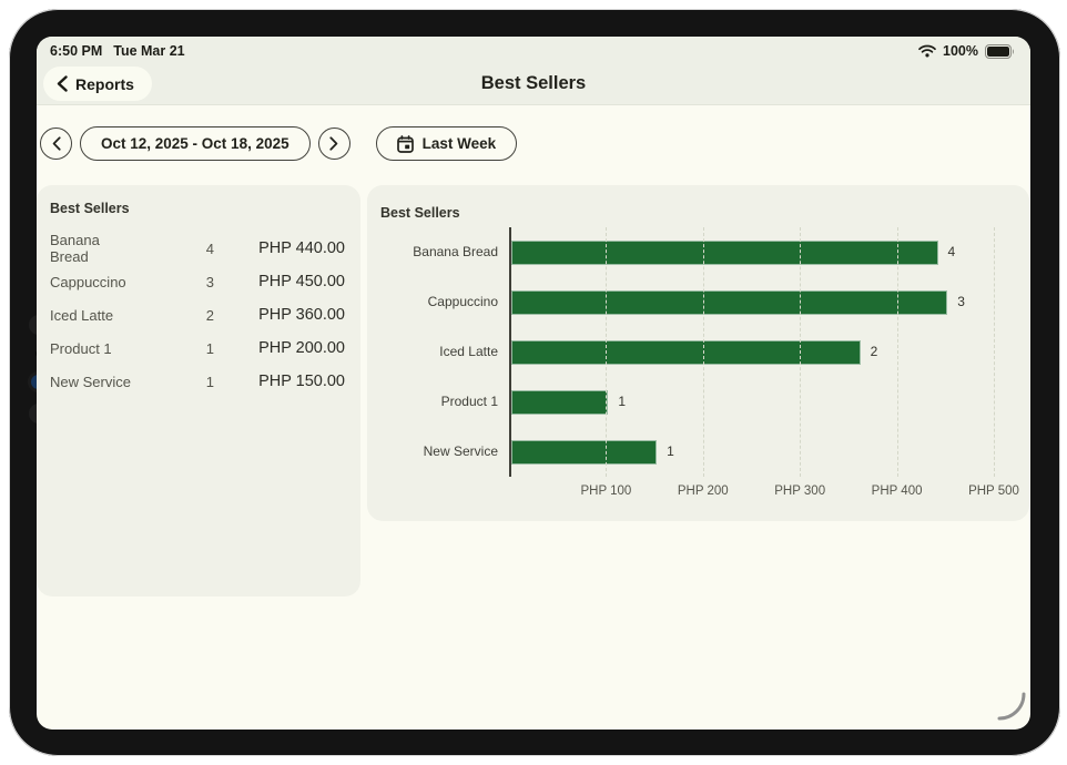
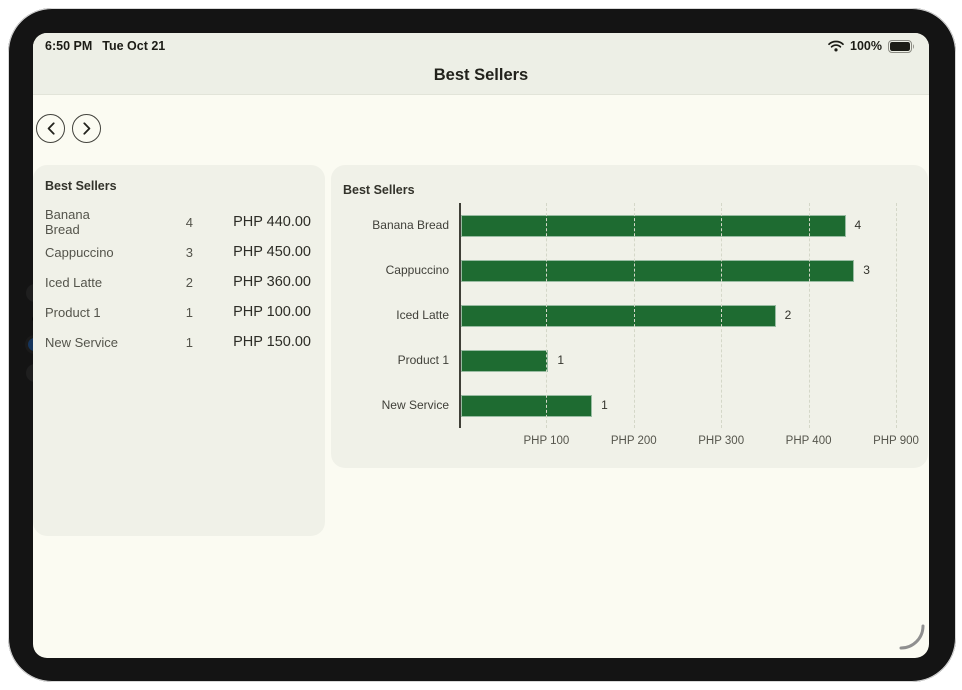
  6:50 PM
- Tue Mar 21
+ Tue Oct 21
  100%
- Reports
  Best Sellers
- Oct 12, 2025 - Oct 18, 2025
- Last Week
  Best Sellers
  Banana Bread
  4
  PHP 440.00
  Cappuccino
  3
  PHP 450.00
  Iced Latte
  2
  PHP 360.00
  Product 1
  1
- PHP 200.00
+ PHP 100.00
  New Service
  1
  PHP 150.00
  Best Sellers
  PHP 100
  PHP 200
  PHP 300
  PHP 400
- PHP 500
+ PHP 900
  Banana Bread
  4
  Cappuccino
  3
  Iced Latte
  2
  Product 1
  1
  New Service
  1
